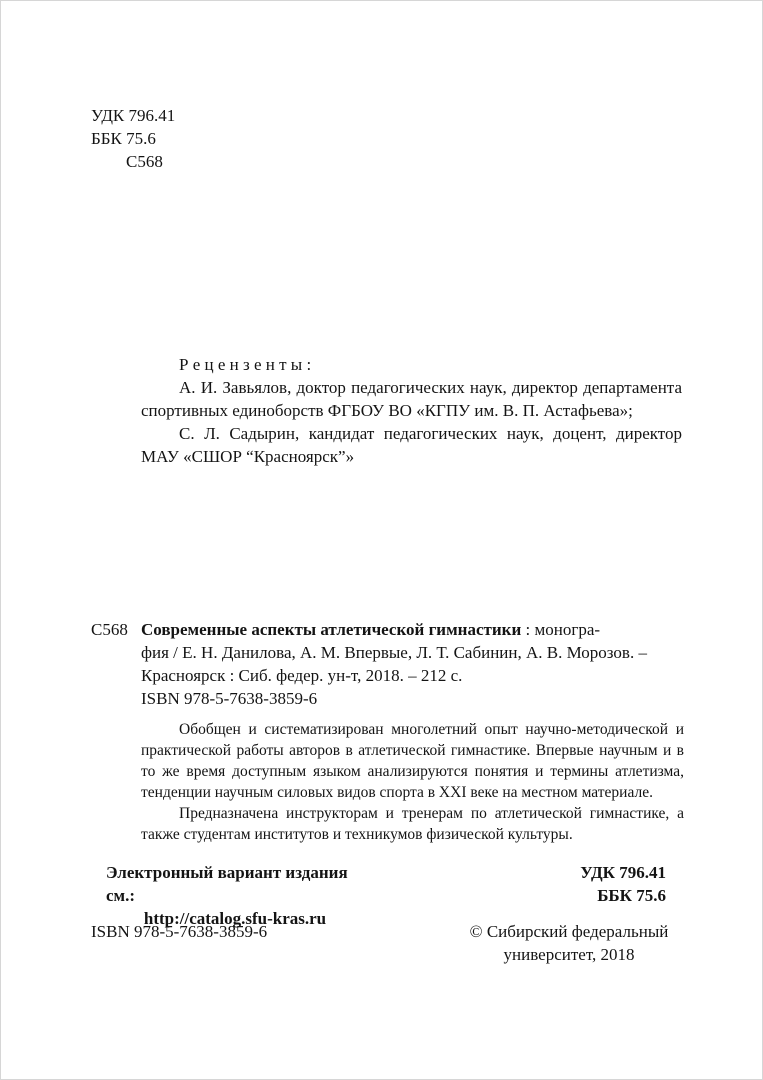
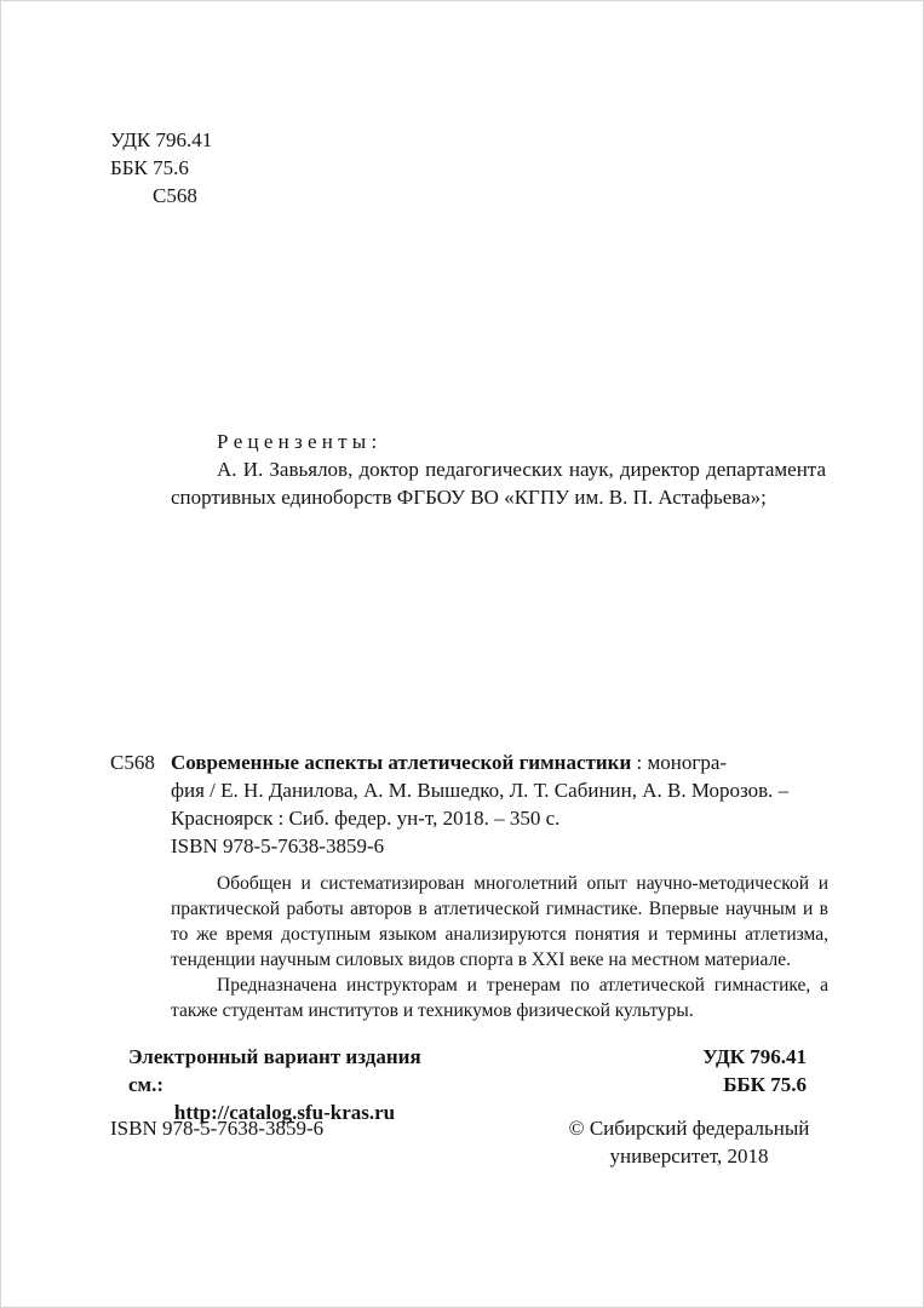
  УДК 796.41
  ББК 75.6
  С568
  Р е ц е н з е н т ы :
  А. И. Завьялов, доктор педагогических наук, директор департамента спортивных единоборств ФГБОУ ВО «КГПУ им. В. П. Астафьева»;
- С. Л. Садырин, кандидат педагогических наук, доцент, директор МАУ «СШОР “Красноярск”»
  С568
  Современные аспекты атлетической гимнастики : моногра-
- фия / Е. Н. Данилова, А. М. Впервые, Л. Т. Сабинин, А. В. Морозов. –
+ фия / Е. Н. Данилова, А. М. Вышедко, Л. Т. Сабинин, А. В. Морозов. –
- Красноярск : Сиб. федер. ун-т, 2018. – 212 с.
+ Красноярск : Сиб. федер. ун-т, 2018. – 350 с.
  ISBN 978-5-7638-3859-6
  Обобщен и систематизирован многолетний опыт научно-методической и практической работы авторов в атлетической гимнастике. Впервые научным и в то же время доступным языком анализируются понятия и термины атлетизма, тенденции научным силовых видов спорта в XXI веке на местном материале.
  Предназначена инструкторам и тренерам по атлетической гимнастике, а также студентам институтов и техникумов физической культуры.
  Электронный вариант издания см.:
  http://catalog.sfu-kras.ru
  УДК 796.41
  ББК 75.6
  ISBN 978-5-7638-3859-6
  © Сибирский федеральный
  университет, 2018
